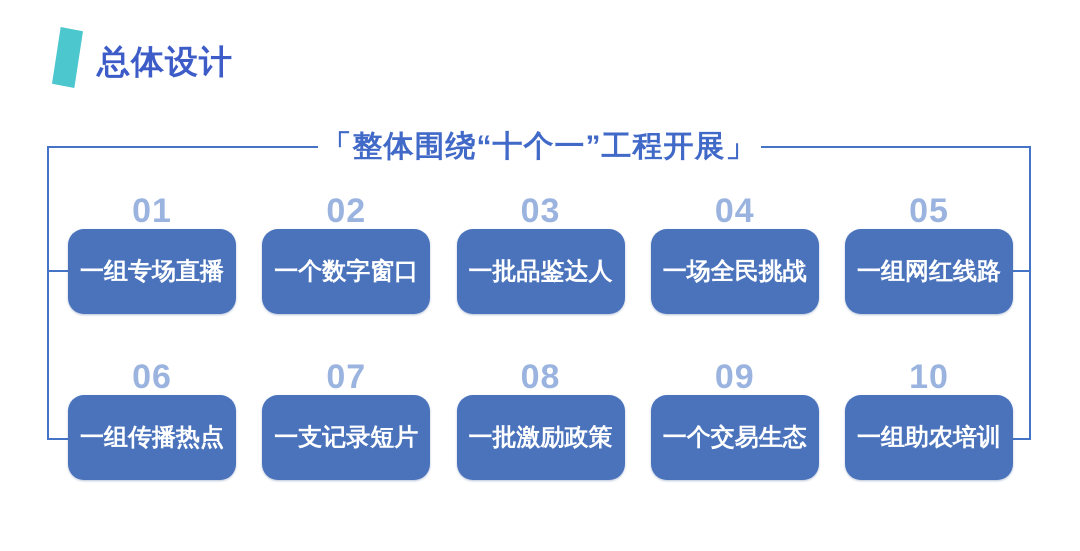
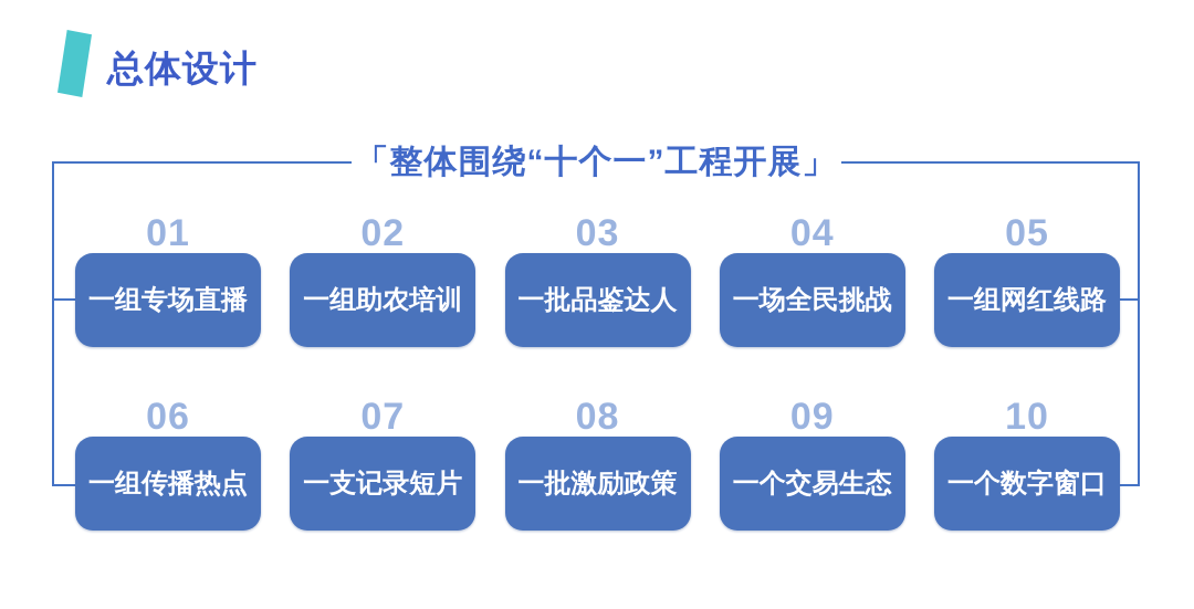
  总体设计
  「整体围绕“十个一”工程开展」
  01
  一组专场直播
  02
- 一个数字窗口
+ 一组助农培训
  03
  一批品鉴达人
  04
  一场全民挑战
  05
  一组网红线路
  06
  一组传播热点
  07
  一支记录短片
  08
  一批激励政策
  09
  一个交易生态
  10
- 一组助农培训
+ 一个数字窗口
